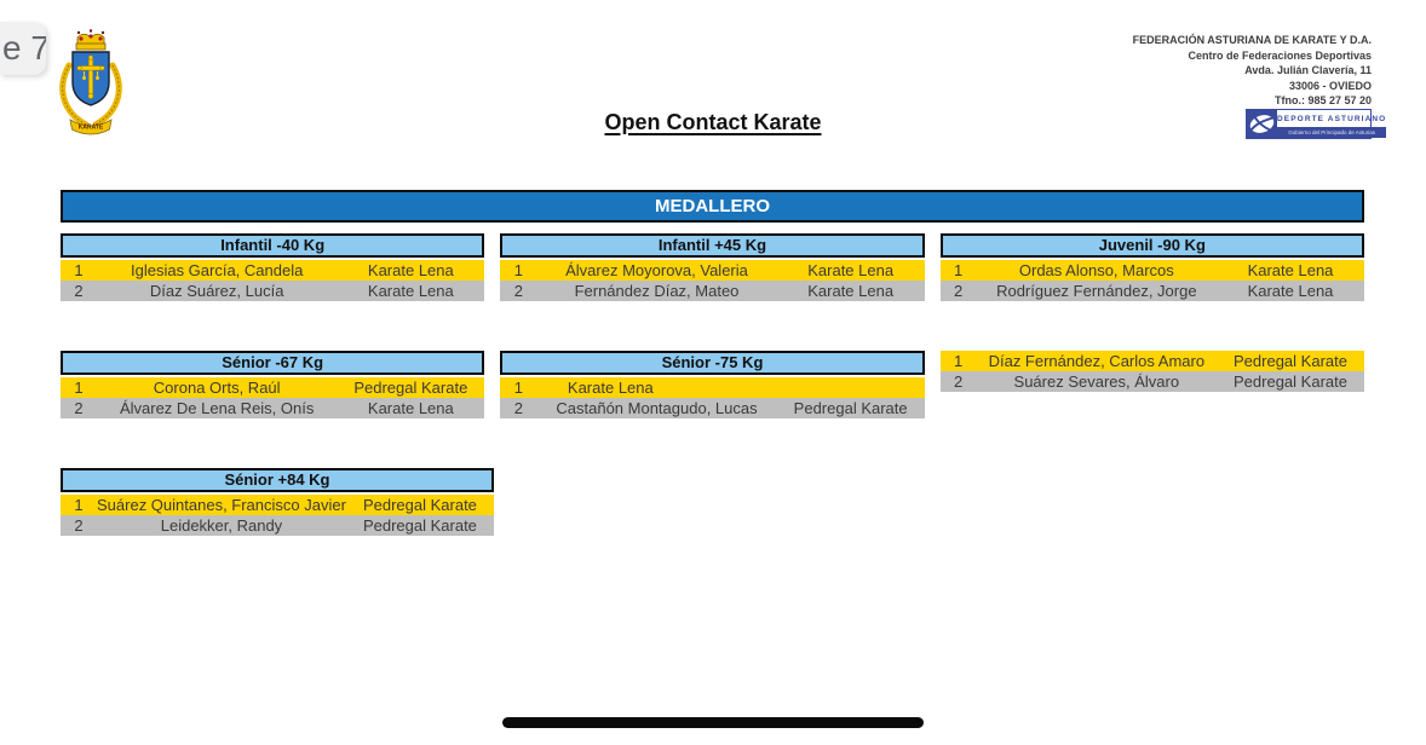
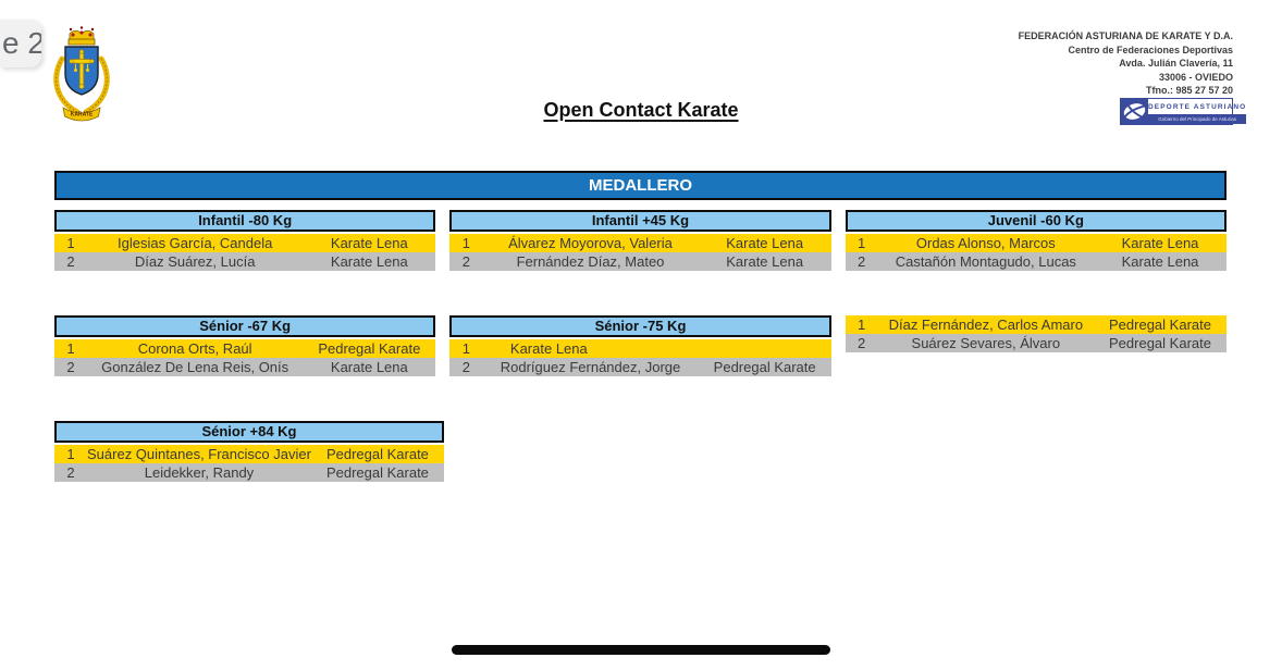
- e 7
+ e 2
  FEDERACIÓN ASTURIANA DE KARATE Y D.A.
  Centro de Federaciones Deportivas
  Avda. Julián Clavería, 11
  33006 - OVIEDO
  Tfno.: 985 27 57 20
  Open Contact Karate
  MEDALLERO
- Infantil -40 Kg
+ Infantil -80 Kg
  1
  Iglesias García, Candela
  Karate Lena
  2
  Díaz Suárez, Lucía
  Karate Lena
  Infantil +45 Kg
  1
  Álvarez Moyorova, Valeria
  Karate Lena
  2
  Fernández Díaz, Mateo
  Karate Lena
- Juvenil -90 Kg
+ Juvenil -60 Kg
  1
  Ordas Alonso, Marcos
  Karate Lena
  2
- Rodríguez Fernández, Jorge
+ Castañón Montagudo, Lucas
  Karate Lena
  Sénior -67 Kg
  1
  Corona Orts, Raúl
  Pedregal Karate
  2
- Álvarez De Lena Reis, Onís
+ González De Lena Reis, Onís
  Karate Lena
  Sénior -75 Kg
  1
  Karate Lena
  2
- Castañón Montagudo, Lucas
+ Rodríguez Fernández, Jorge
  Pedregal Karate
  1
  Díaz Fernández, Carlos Amaro
  Pedregal Karate
  2
  Suárez Sevares, Álvaro
  Pedregal Karate
  Sénior +84 Kg
  1
  Suárez Quintanes, Francisco Javier
  Pedregal Karate
  2
  Leidekker, Randy
  Pedregal Karate
